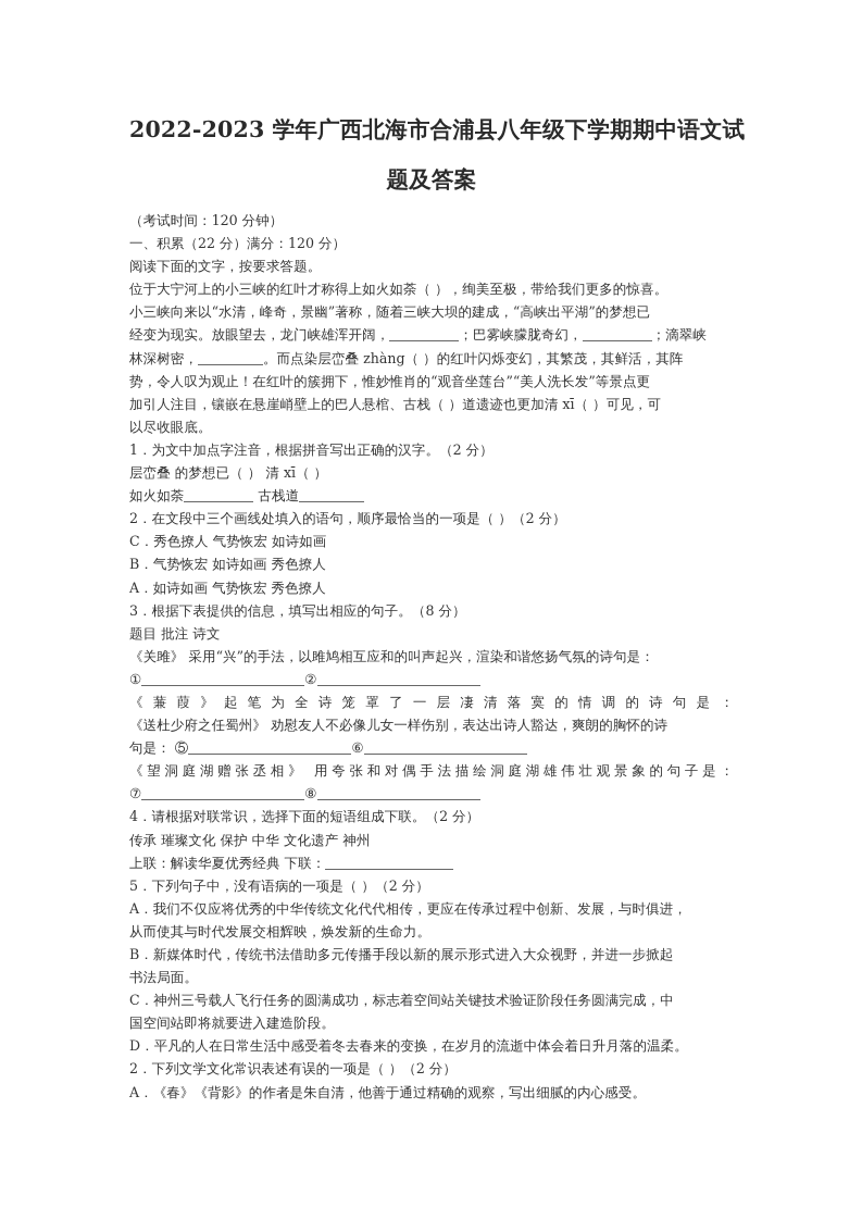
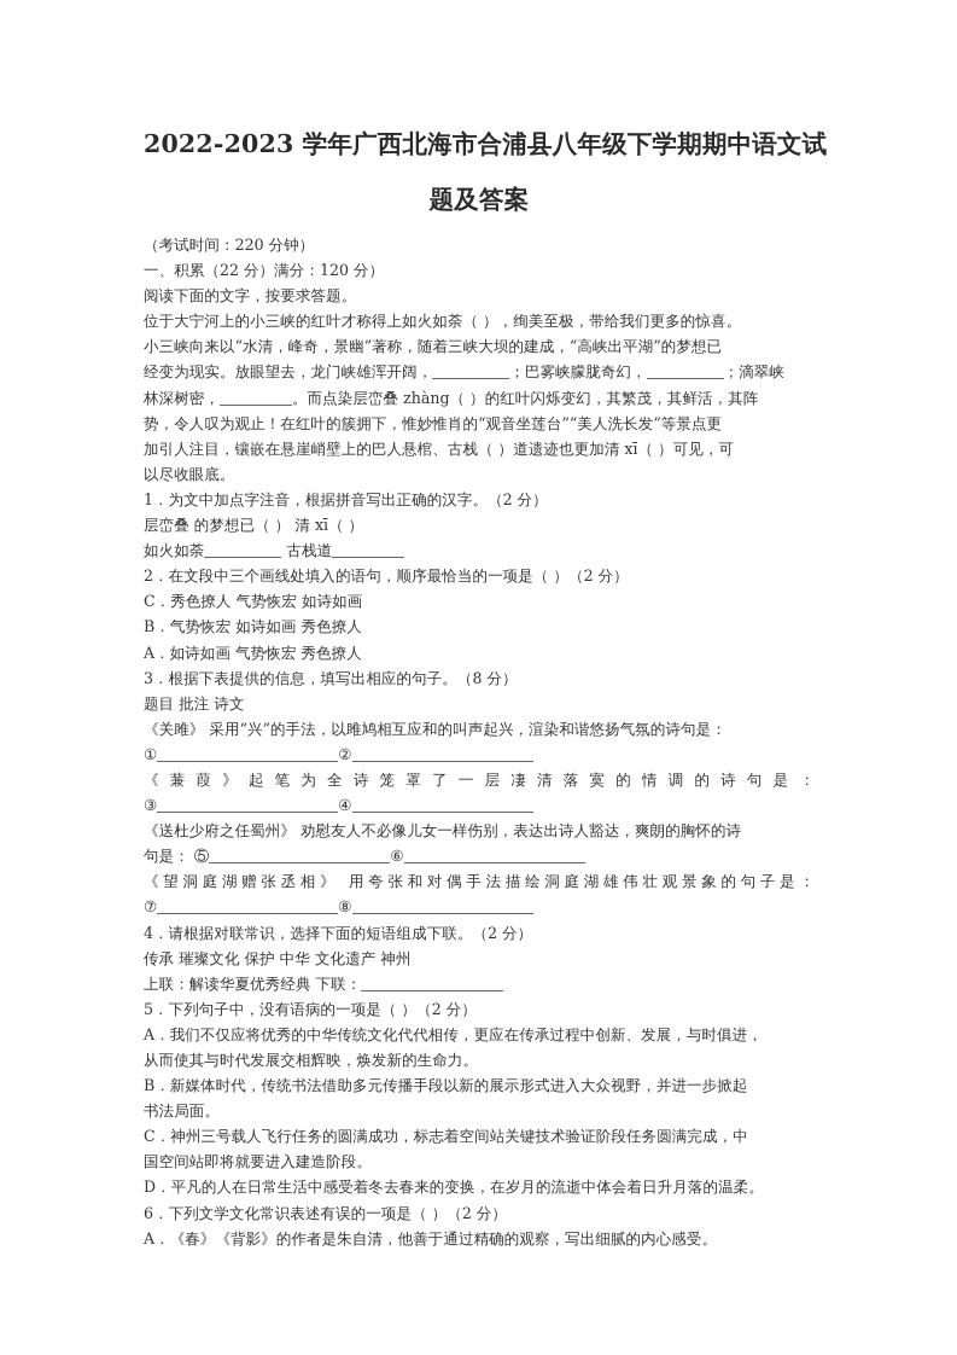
  2022-2023 学年广西北海市合浦县八年级下学期期中语文试
  题及答案
- （考试时间：120 分钟）
+ （考试时间：220 分钟）
  一、积累（22 分）满分：120 分）
  阅读下面的文字，按要求答题。
  位于大宁河上的小三峡的红叶才称得上如火如荼（ ），绚美至极，带给我们更多的惊喜。
  小三峡向来以“水清，峰奇，景幽”著称，随着三峡大坝的建成，“高峡出平湖”的梦想已
  经变为现实。放眼望去，龙门峡雄浑开阔， ；巴雾峡朦胧奇幻， ；滴翠峡
  林深树密， 。而点染层峦叠 zhàng（ ）的红叶闪烁变幻，其繁茂，其鲜活，其阵
  势，令人叹为观止！在红叶的簇拥下，惟妙惟肖的“观音坐莲台”“美人洗长发”等景点更
  加引人注目，镶嵌在悬崖峭壁上的巴人悬棺、古栈（ ）道遗迹也更加清 xī（ ）可见，可
  以尽收眼底。
  1．为文中加点字注音，根据拼音写出正确的汉字。（2 分）
  层峦叠 的梦想已（ ） 清 xī（ ）
  如火如荼 古栈道
  2．在文段中三个画线处填入的语句，顺序最恰当的一项是（ ）（2 分）
  C．秀色撩人 气势恢宏 如诗如画
  B．气势恢宏 如诗如画 秀色撩人
  A．如诗如画 气势恢宏 秀色撩人
  3．根据下表提供的信息，填写出相应的句子。（8 分）
  题目 批注 诗文
  《关雎》 采用“兴”的手法，以雎鸠相互应和的叫声起兴，渲染和谐悠扬气氛的诗句是：
  ① ②
  《 蒹 葭 》 起 笔 为 全 诗 笼 罩 了 一 层 凄 清 落 寞 的 情 调 的 诗 句 是 ：
+ ③ ④
  《送杜少府之任蜀州》 劝慰友人不必像儿女一样伤别，表达出诗人豁达，爽朗的胸怀的诗
  句是： ⑤ ⑥
  《望洞庭湖赠张丞相》 用夸张和对偶手法描绘洞庭湖雄伟壮观景象的句子是：
  ⑦ ⑧
  4．请根据对联常识，选择下面的短语组成下联。（2 分）
  传承 璀璨文化 保护 中华 文化遗产 神州
  上联：解读华夏优秀经典 下联：
  5．下列句子中，没有语病的一项是（ ）（2 分）
  A．我们不仅应将优秀的中华传统文化代代相传，更应在传承过程中创新、发展，与时俱进，
  从而使其与时代发展交相辉映，焕发新的生命力。
  B．新媒体时代，传统书法借助多元传播手段以新的展示形式进入大众视野，并进一步掀起
  书法局面。
  C．神州三号载人飞行任务的圆满成功，标志着空间站关键技术验证阶段任务圆满完成，中
  国空间站即将就要进入建造阶段。
  D．平凡的人在日常生活中感受着冬去春来的变换，在岁月的流逝中体会着日升月落的温柔。
- 2．下列文学文化常识表述有误的一项是（ ）（2 分）
+ 6．下列文学文化常识表述有误的一项是（ ）（2 分）
  A．《春》《背影》的作者是朱自清，他善于通过精确的观察，写出细腻的内心感受。
